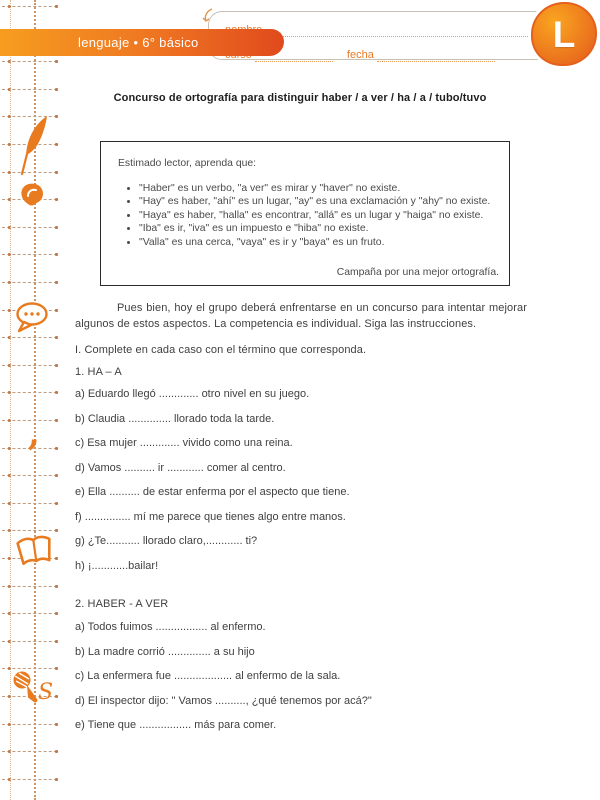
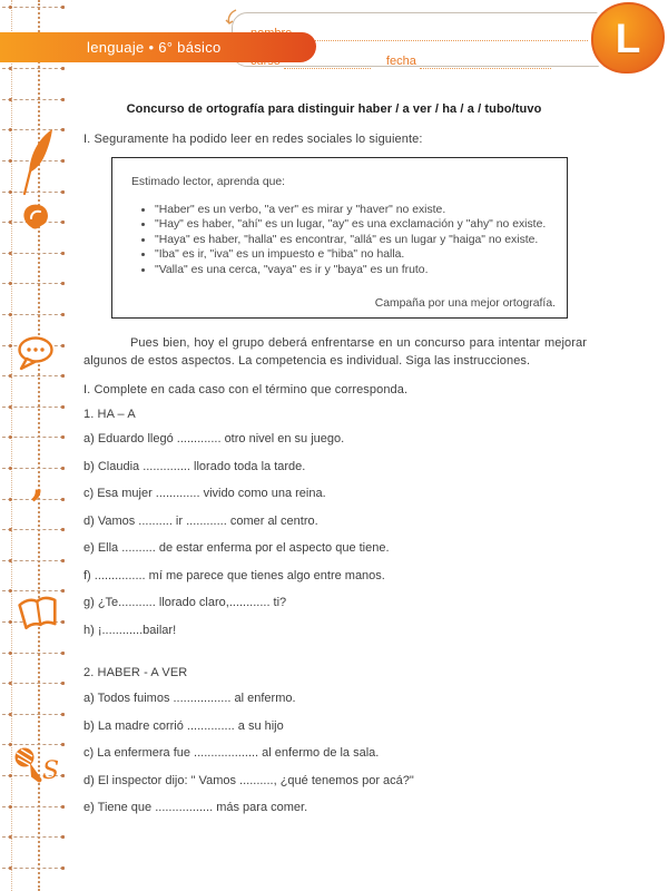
  ,
  S
  fecha
  lenguaje • 6° básico
  L
  Concurso de ortografía para distinguir haber / a ver / ha / a / tubo/tuvo
+ I. Seguramente ha podido leer en redes sociales lo siguiente:
  Estimado lector, aprenda que:
  "Haber" es un verbo, "a ver" es mirar y "haver" no existe.
  "Hay" es haber, "ahí" es un lugar, "ay" es una exclamación y "ahy" no existe.
  "Haya" es haber, "halla" es encontrar, "allá" es un lugar y "haiga" no existe.
- "Iba" es ir, "iva" es un impuesto e "hiba" no existe.
+ "Iba" es ir, "iva" es un impuesto e "hiba" no halla.
  "Valla" es una cerca, "vaya" es ir y "baya" es un fruto.
  Campaña por una mejor ortografía.
  Pues bien, hoy el grupo deberá enfrentarse en un concurso para intentar mejorar algunos de estos aspectos. La competencia es individual. Siga las instrucciones.
  I. Complete en cada caso con el término que corresponda.
  1. HA – A
  a) Eduardo llegó ............. otro nivel en su juego.
  b) Claudia .............. llorado toda la tarde.
  c) Esa mujer ............. vivido como una reina.
  d) Vamos .......... ir ............ comer al centro.
  e) Ella .......... de estar enferma por el aspecto que tiene.
  f) ............... mí me parece que tienes algo entre manos.
  g) ¿Te........... llorado claro,............ ti?
  h) ¡............bailar!
  2. HABER - A VER
  a) Todos fuimos ................. al enfermo.
  b) La madre corrió .............. a su hijo
  c) La enfermera fue ................... al enfermo de la sala.
  d) El inspector dijo: " Vamos .........., ¿qué tenemos por acá?"
  e) Tiene que ................. más para comer.
